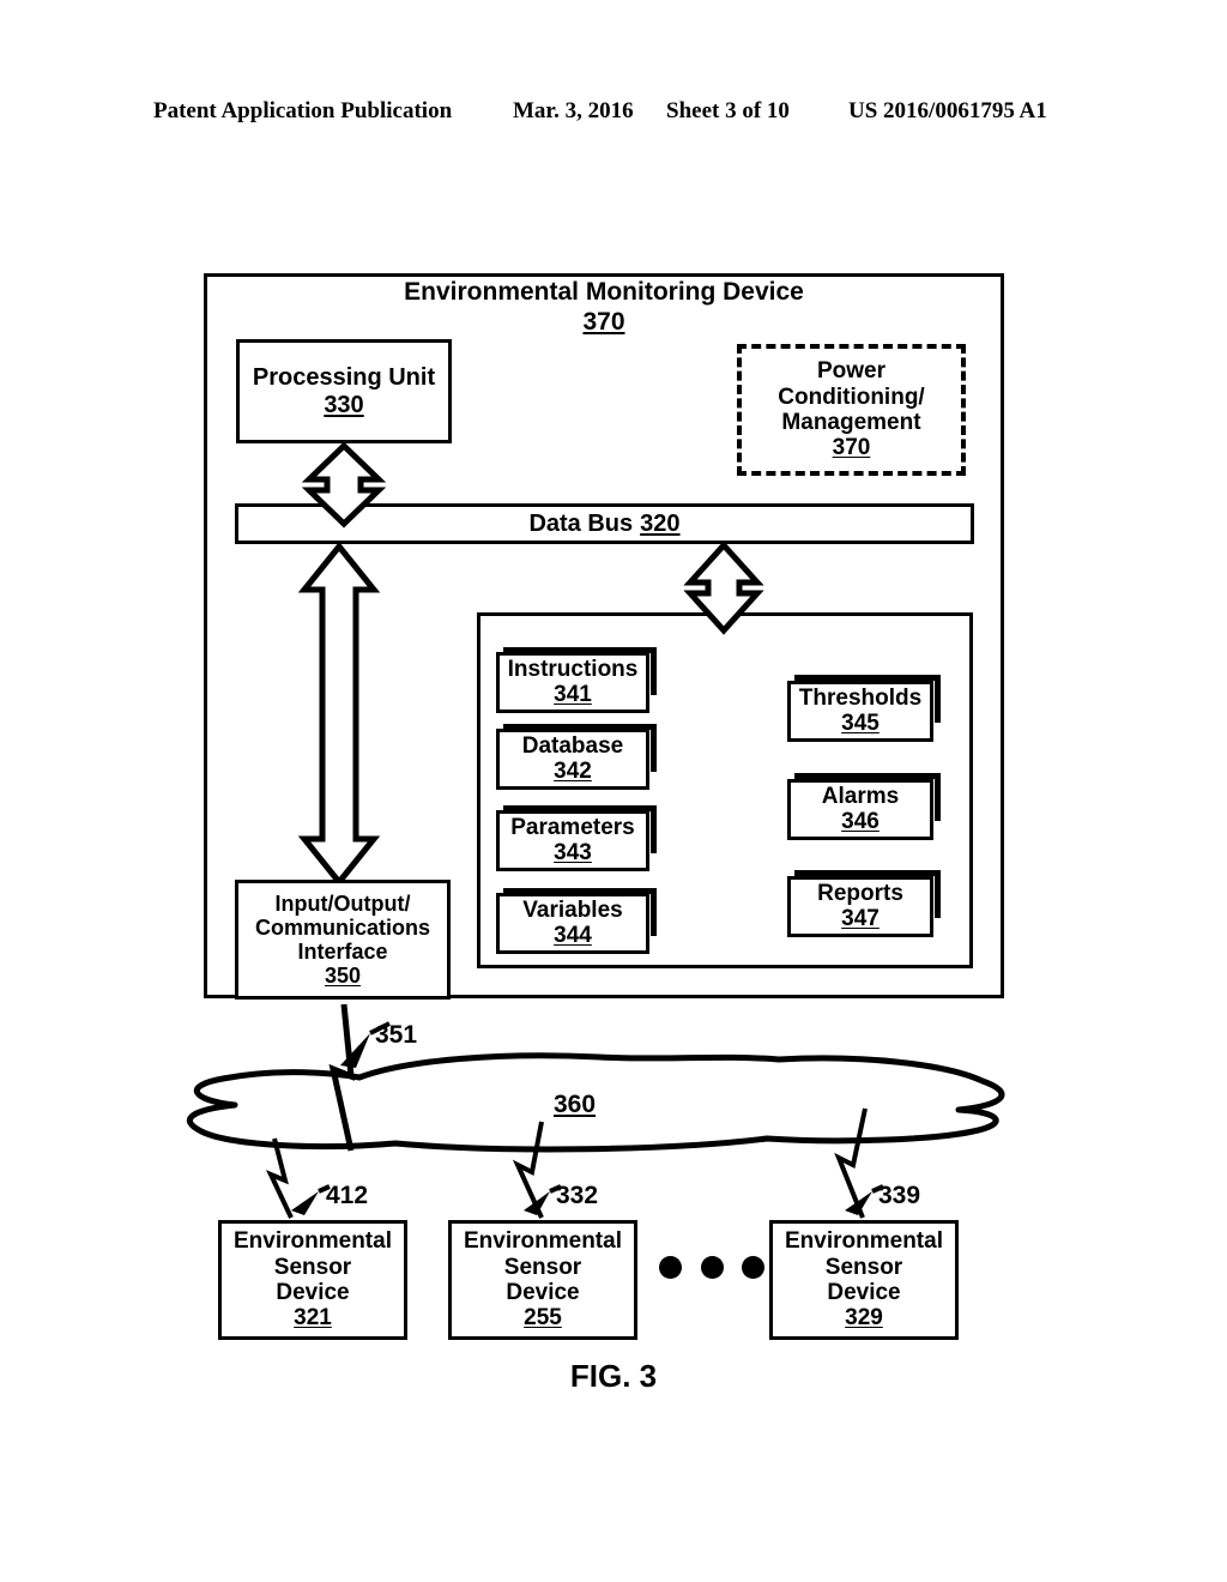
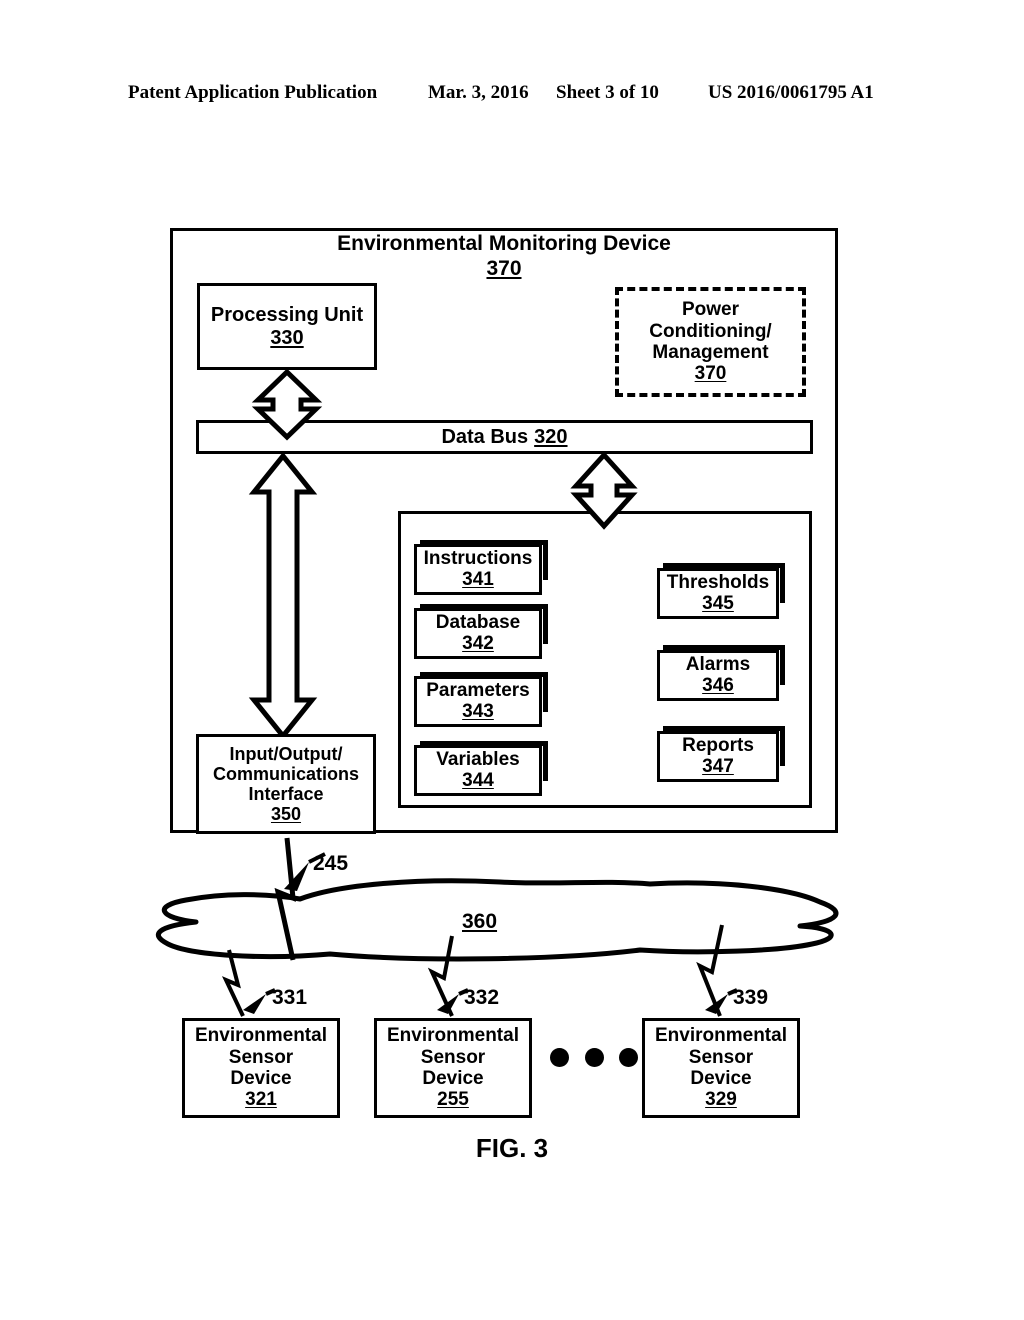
  Patent Application Publication
  Mar. 3, 2016
  Sheet 3 of 10
  US 2016/0061795 A1
  Environmental Monitoring Device
  370
  Processing Unit
  330
  Power
  Conditioning/
  Management
  370
  Data Bus
  320
  Instructions
  341
  Database
  342
  Parameters
  343
  Variables
  344
  Thresholds
  345
  Alarms
  346
  Reports
  347
  Input/Output/
  Communications
  Interface
  350
- 351
+ 245
  360
- 412
+ 331
  332
  339
  Environmental
  Sensor
  Device
  321
  Environmental
  Sensor
  Device
  255
  Environmental
  Sensor
  Device
  329
  FIG. 3
